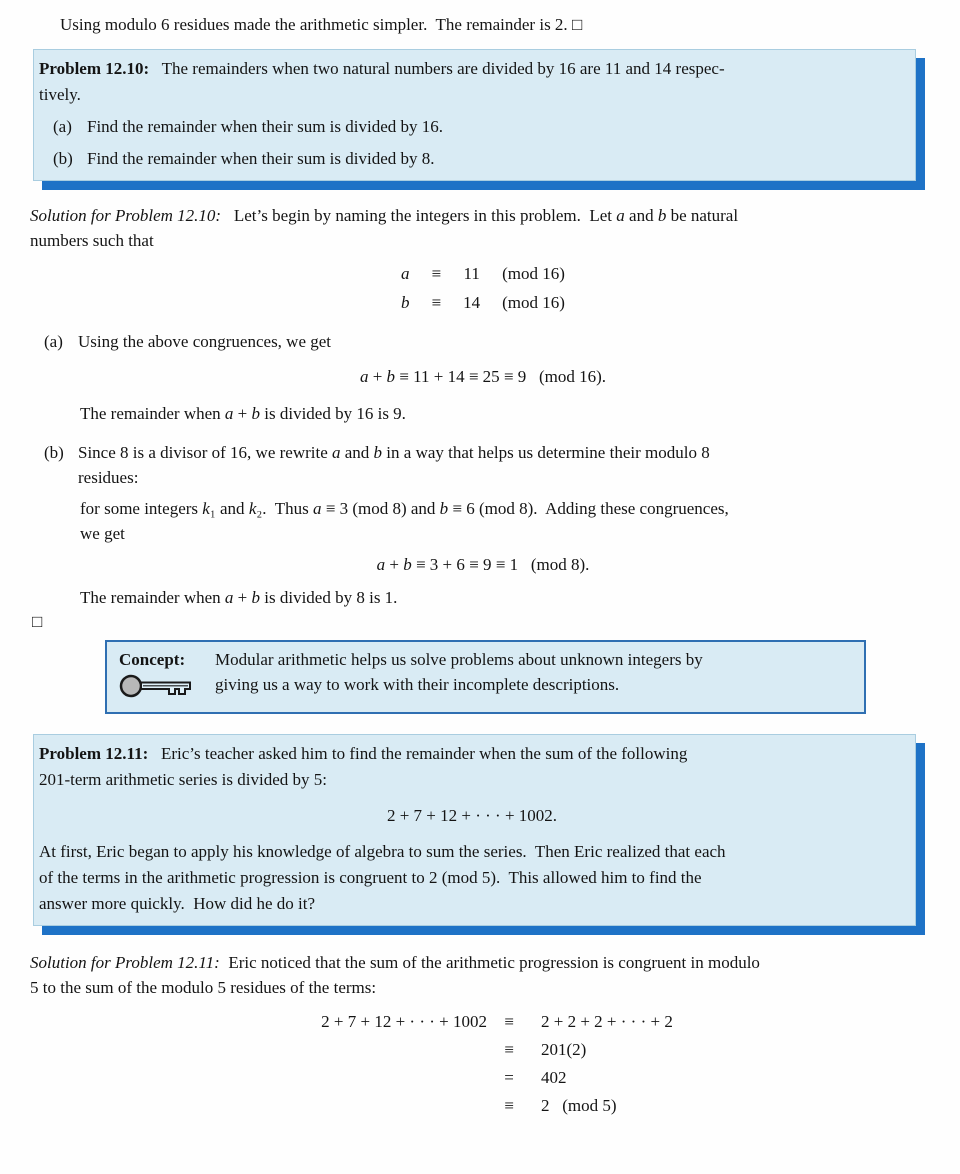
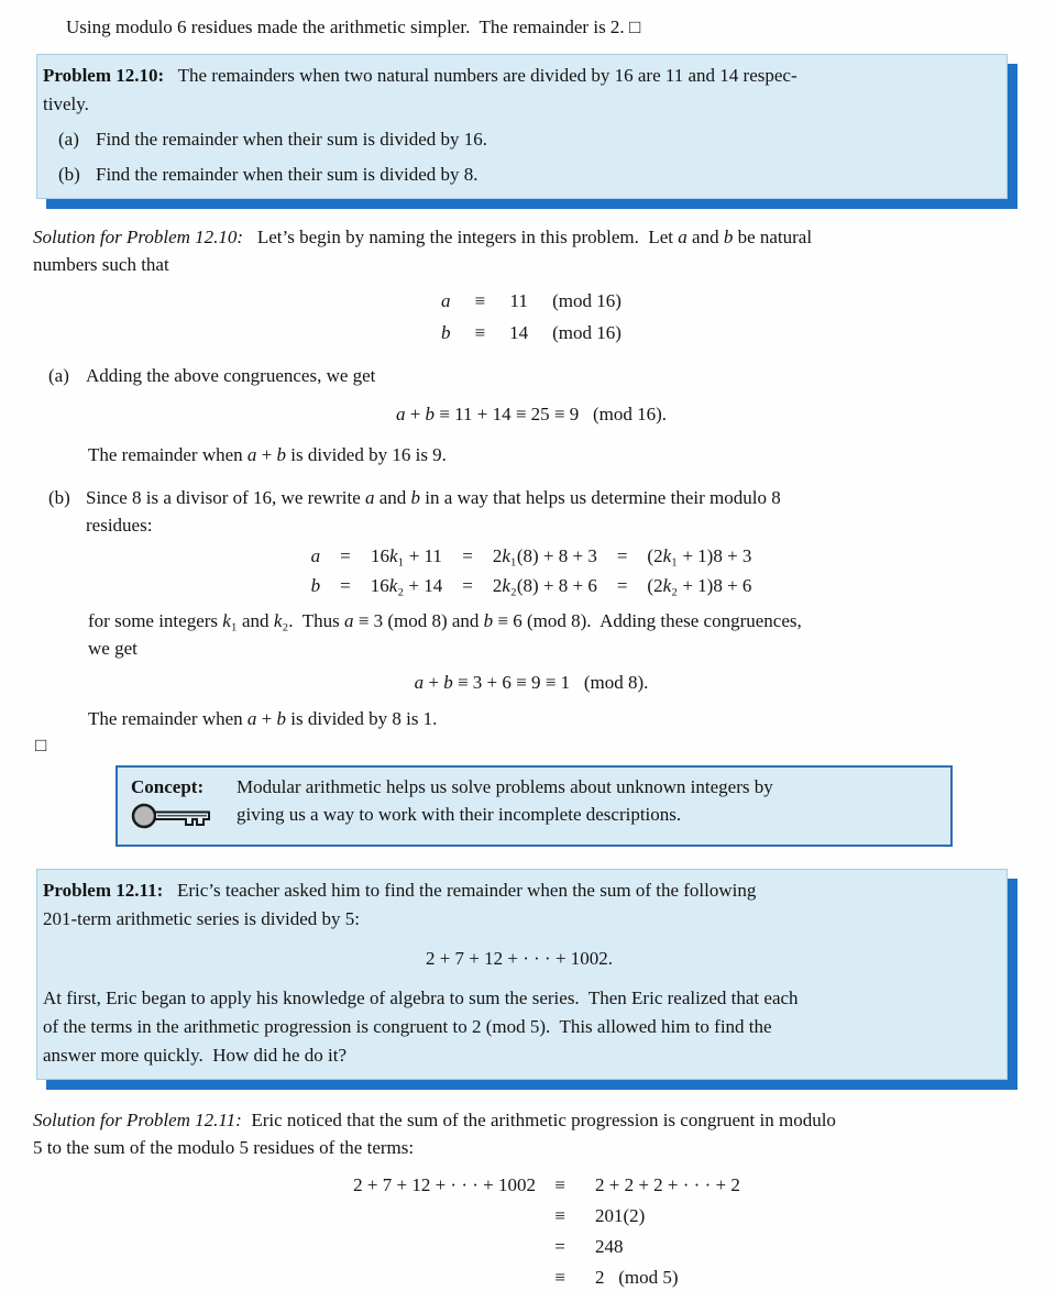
  Using modulo 6 residues made the arithmetic simpler. The remainder is 2. □
  Problem 12.10: The remainders when two natural numbers are divided by 16 are 11 and 14 respec-
  tively.
  (a)
  Find the remainder when their sum is divided by 16.
  (b)
  Find the remainder when their sum is divided by 8.
  Solution for Problem 12.10: Let’s begin by naming the integers in this problem. Let a and b be natural
  numbers such that
  a	≡	11	(mod 16)
  b	≡	14	(mod 16)
  (a)
- Using the above congruences, we get
+ Adding the above congruences, we get
  a + b ≡ 11 + 14 ≡ 25 ≡ 9 (mod 16).
  The remainder when a + b is divided by 16 is 9.
  (b)
  Since 8 is a divisor of 16, we rewrite a and b in a way that helps us determine their modulo 8
  residues:
+ a	=	16k₁ + 11	=	2k₁(8) + 8 + 3	=	(2k₁ + 1)8 + 3
+ b	=	16k₂ + 14	=	2k₂(8) + 8 + 6	=	(2k₂ + 1)8 + 6
  for some integers k₁ and k₂. Thus a ≡ 3 (mod 8) and b ≡ 6 (mod 8). Adding these congruences,
  we get
  a + b ≡ 3 + 6 ≡ 9 ≡ 1 (mod 8).
  The remainder when a + b is divided by 8 is 1.
  □
  Concept:
  Modular arithmetic helps us solve problems about unknown integers by
  giving us a way to work with their incomplete descriptions.
  Problem 12.11: Eric’s teacher asked him to find the remainder when the sum of the following
  201-term arithmetic series is divided by 5:
  2 + 7 + 12 + · · · + 1002.
  At first, Eric began to apply his knowledge of algebra to sum the series. Then Eric realized that each
  of the terms in the arithmetic progression is congruent to 2 (mod 5). This allowed him to find the
  answer more quickly. How did he do it?
  Solution for Problem 12.11: Eric noticed that the sum of the arithmetic progression is congruent in modulo
  5 to the sum of the modulo 5 residues of the terms:
  2 + 7 + 12 + · · · + 1002	≡	2 + 2 + 2 + · · · + 2
  	≡	201(2)
- 	=	402
+ 	=	248
  	≡	2 (mod 5)
